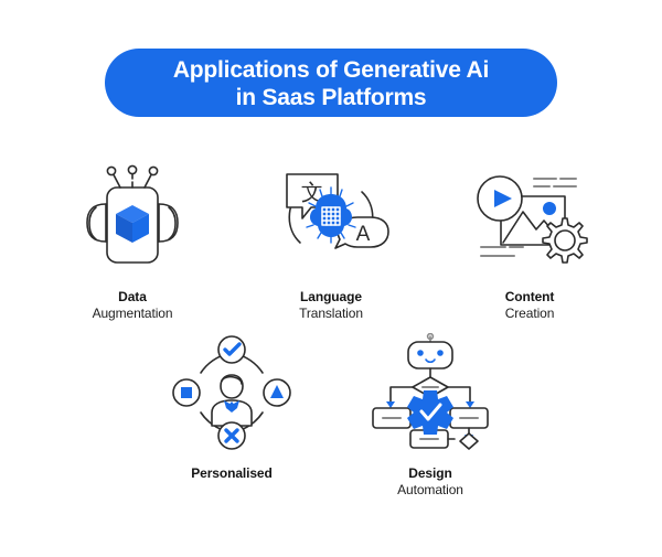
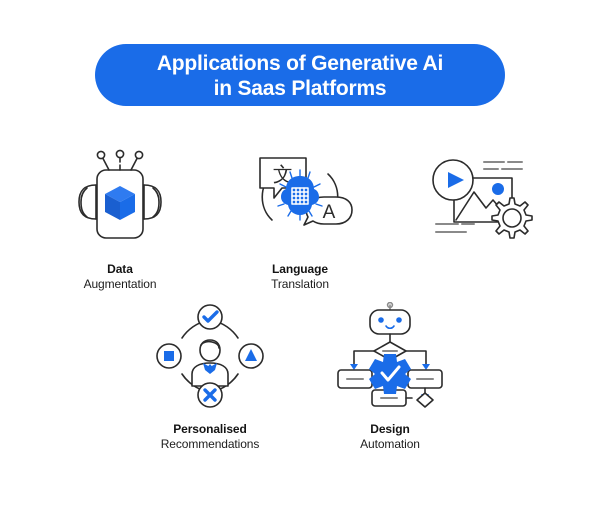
  Applications of Generative Ai
  in Saas Platforms
  Data
  Augmentation
  文
  A
  Language
  Translation
- Content
- Creation
  Personalised
+ Recommendations
  Design
  Automation
